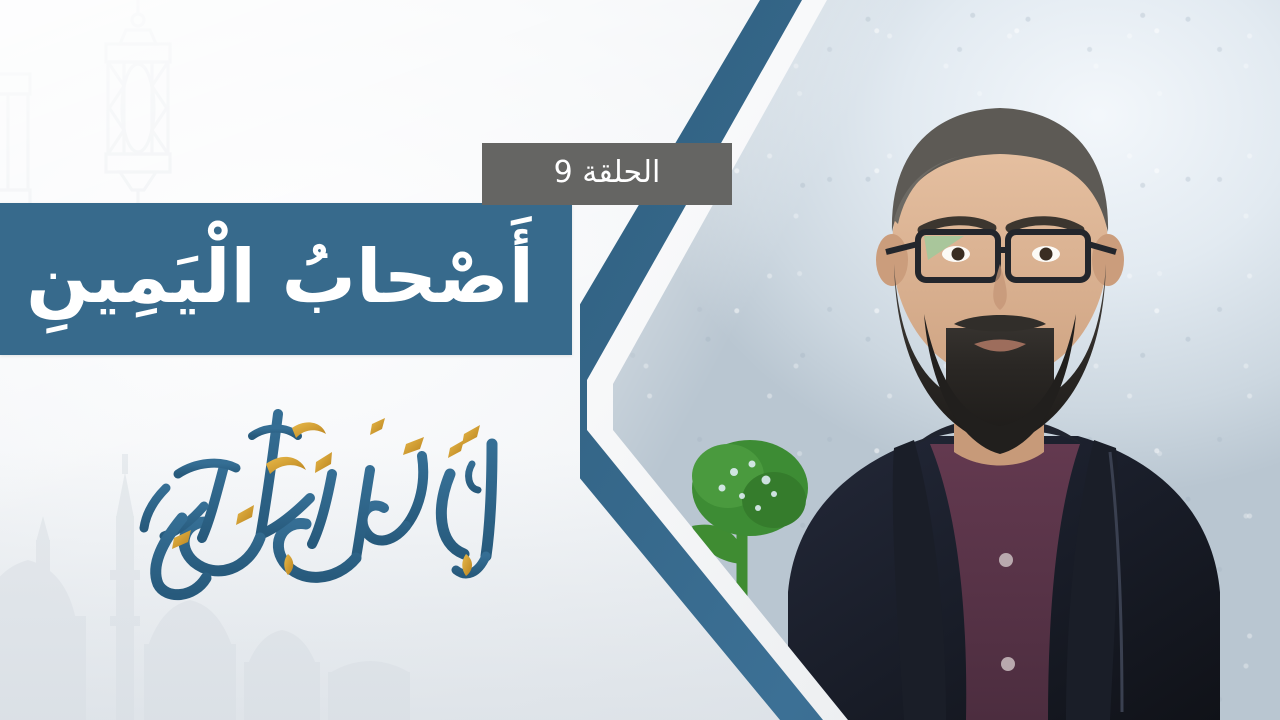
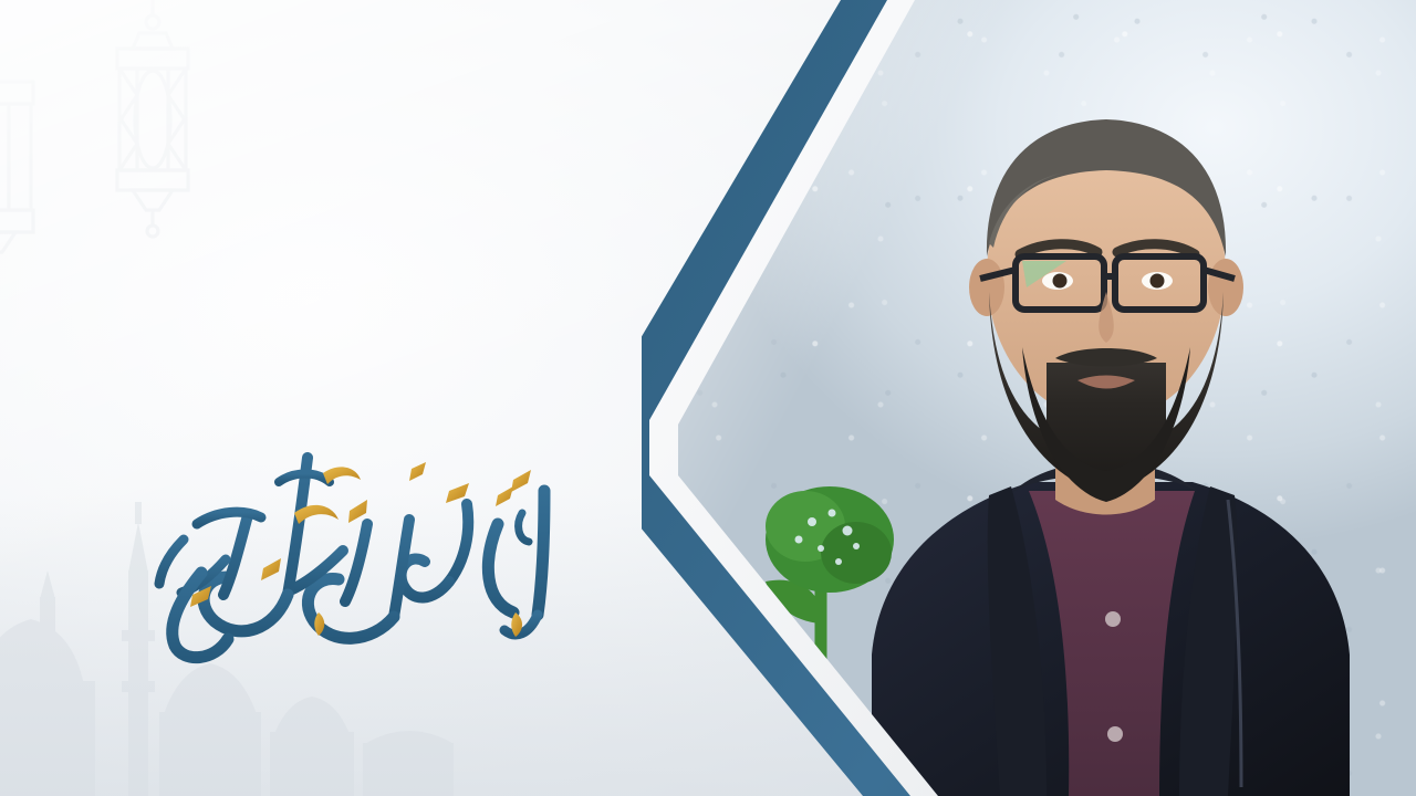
- الحلقة 9
- أَصْحابُ الْيَمِينِ
